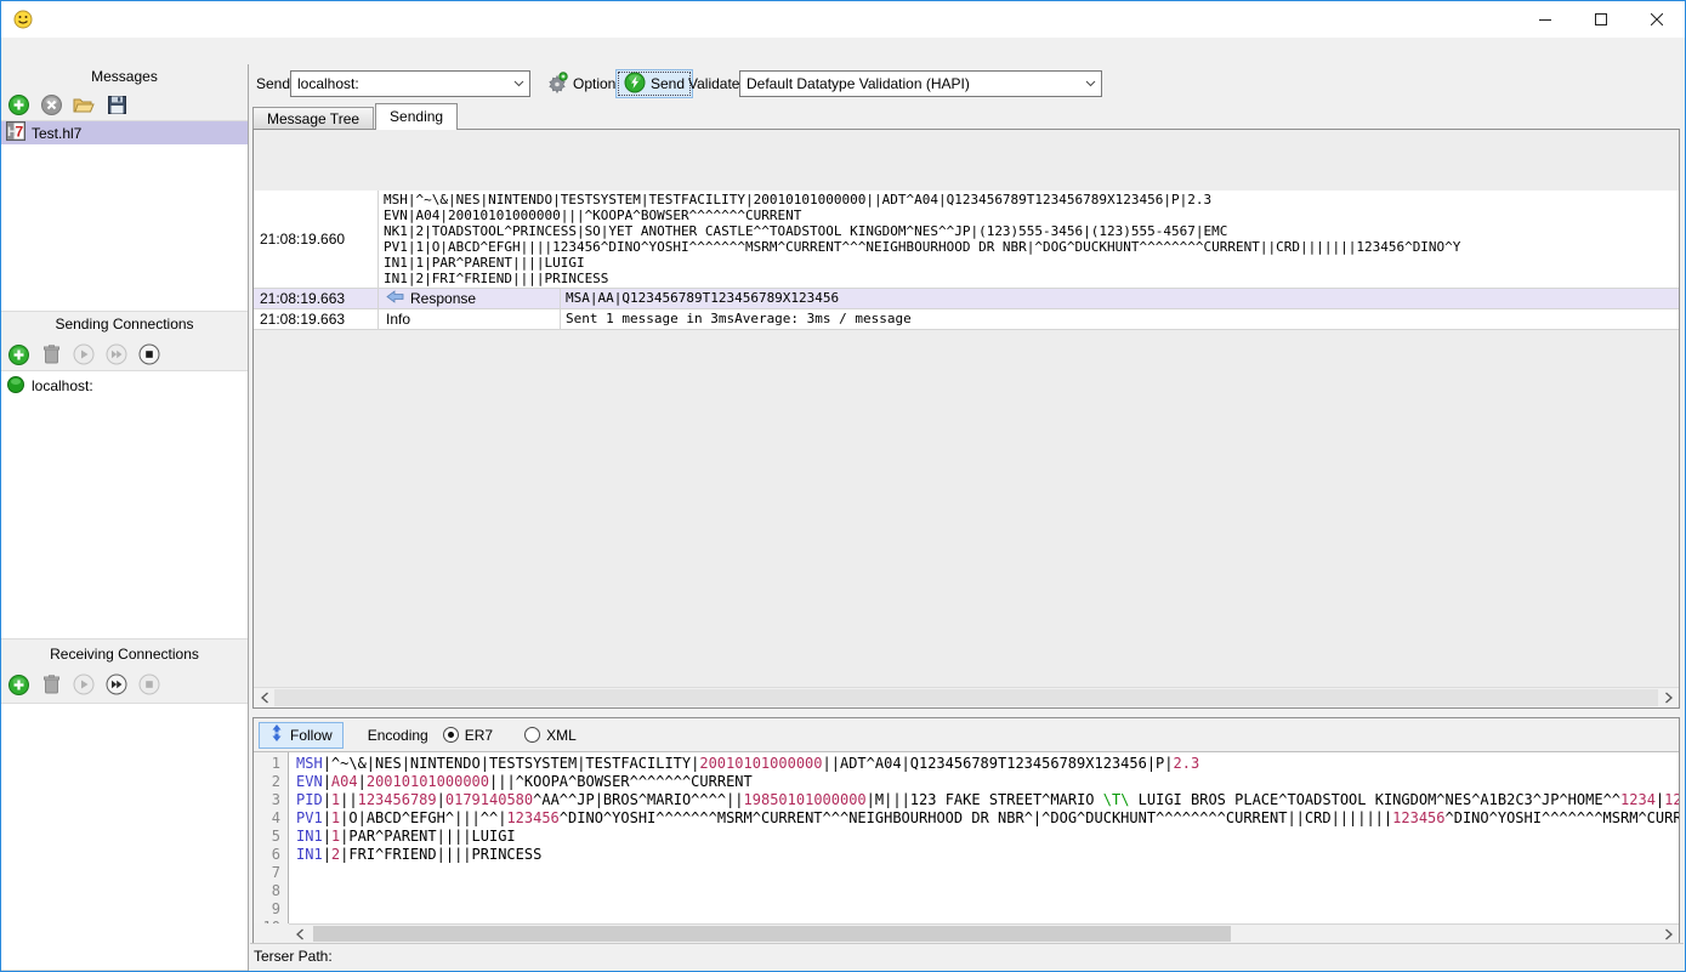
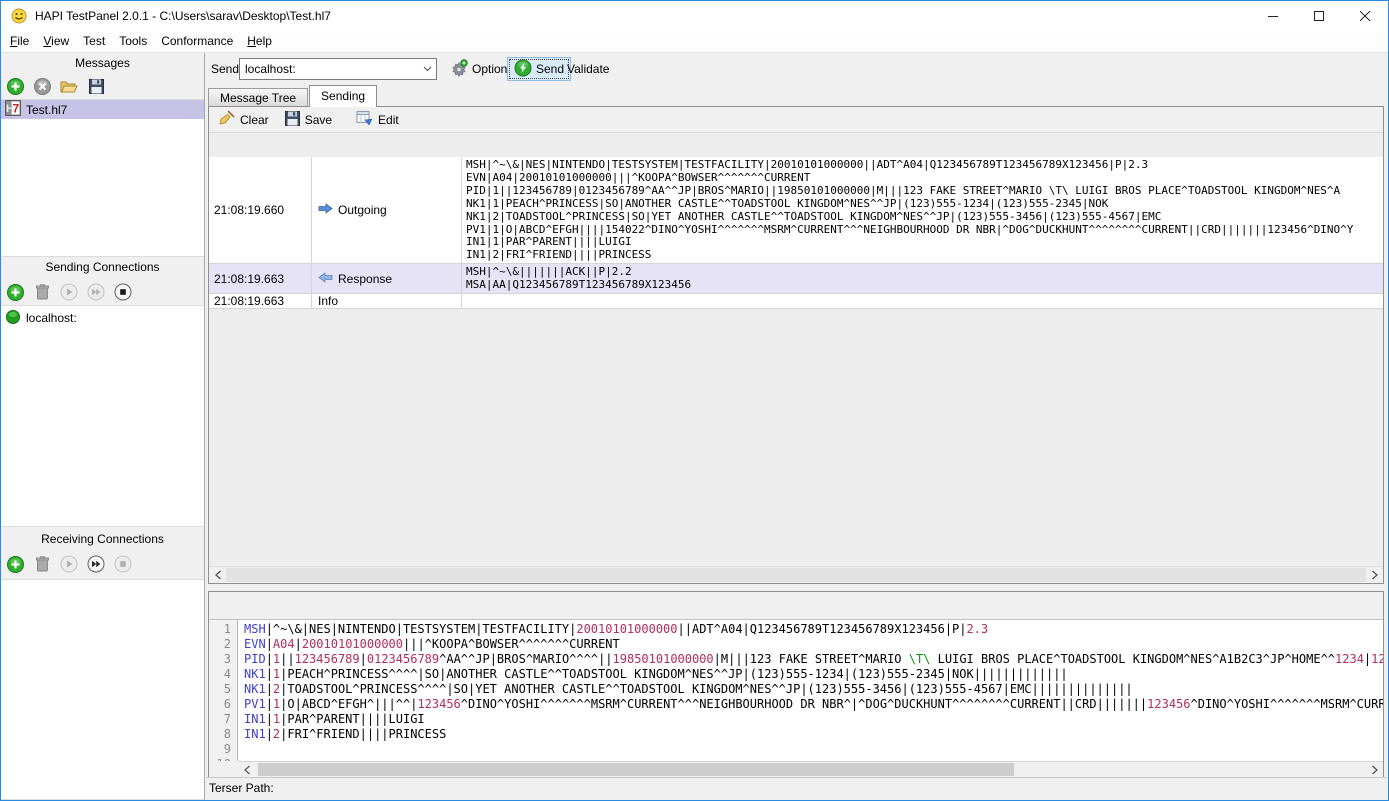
+ HAPI TestPanel 2.0.1 - C:\Users\sarav\Desktop\Test.hl7
+ File View Test Tools Conformance Help
  Messages
  H
  7
  Test.hl7
  Sending Connections
  localhost:
  Receiving Connections
  Send
  localhost:
  Option
  Send
  Validate
- Default Datatype Validation (HAPI)
  Message Tree
  Sending
+ Clear
+ Save
+ Edit
  21:08:19.660
+ Outgoing
  MSH|^~\&|NES|NINTENDO|TESTSYSTEM|TESTFACILITY|20010101000000||ADT^A04|Q123456789T123456789X123456|P|2.3
  EVN|A04|20010101000000|||^KOOPA^BOWSER^^^^^^^CURRENT
+ PID|1||123456789|0123456789^AA^^JP|BROS^MARIO||19850101000000|M|||123 FAKE STREET^MARIO \T\ LUIGI BROS PLACE^TOADSTOOL KINGDOM^NES^A
+ NK1|1|PEACH^PRINCESS|SO|ANOTHER CASTLE^^TOADSTOOL KINGDOM^NES^^JP|(123)555-1234|(123)555-2345|NOK
  NK1|2|TOADSTOOL^PRINCESS|SO|YET ANOTHER CASTLE^^TOADSTOOL KINGDOM^NES^^JP|(123)555-3456|(123)555-4567|EMC
- PV1|1|O|ABCD^EFGH||||123456^DINO^YOSHI^^^^^^^MSRM^CURRENT^^^NEIGHBOURHOOD DR NBR|^DOG^DUCKHUNT^^^^^^^^CURRENT||CRD|||||||123456^DINO^Y
+ PV1|1|O|ABCD^EFGH||||154022^DINO^YOSHI^^^^^^^MSRM^CURRENT^^^NEIGHBOURHOOD DR NBR|^DOG^DUCKHUNT^^^^^^^^CURRENT||CRD|||||||123456^DINO^Y
  IN1|1|PAR^PARENT||||LUIGI
  IN1|2|FRI^FRIEND||||PRINCESS
  21:08:19.663
  Response
+ MSH|^~\&|||||||ACK||P|2.2
  MSA|AA|Q123456789T123456789X123456
  21:08:19.663
  Info
- Sent 1 message in 3msAverage: 3ms / message
- Follow
- Encoding
- ER7
- XML
  1
  2
  3
  4
  5
  6
  7
  8
  9
  MSH|^~\&|NES|NINTENDO|TESTSYSTEM|TESTFACILITY|20010101000000||ADT^A04|Q123456789T123456789X123456|P|2.3
  EVN|A04|20010101000000|||^KOOPA^BOWSER^^^^^^^CURRENT
- PID|1||123456789|0179140580^AA^^JP|BROS^MARIO^^^^||19850101000000|M|||123 FAKE STREET^MARIO \T\ LUIGI BROS PLACE^TOADSTOOL KINGDOM^NES^A1B2C3^JP^HOME^^1234|12
+ PID|1||123456789|0123456789^AA^^JP|BROS^MARIO^^^^||19850101000000|M|||123 FAKE STREET^MARIO \T\ LUIGI BROS PLACE^TOADSTOOL KINGDOM^NES^A1B2C3^JP^HOME^^1234|12
+ NK1|1|PEACH^PRINCESS^^^^|SO|ANOTHER CASTLE^^TOADSTOOL KINGDOM^NES^^JP|(123)555-1234|(123)555-2345|NOK|||||||||||||
+ NK1|2|TOADSTOOL^PRINCESS^^^^|SO|YET ANOTHER CASTLE^^TOADSTOOL KINGDOM^NES^^JP|(123)555-3456|(123)555-4567|EMC||||||||||||||
  PV1|1|O|ABCD^EFGH^|||^^|123456^DINO^YOSHI^^^^^^^MSRM^CURRENT^^^NEIGHBOURHOOD DR NBR^|^DOG^DUCKHUNT^^^^^^^^CURRENT||CRD|||||||123456^DINO^YOSHI^^^^^^^MSRM^CURR
  IN1|1|PAR^PARENT||||LUIGI
  IN1|2|FRI^FRIEND||||PRINCESS
  Terser Path:
